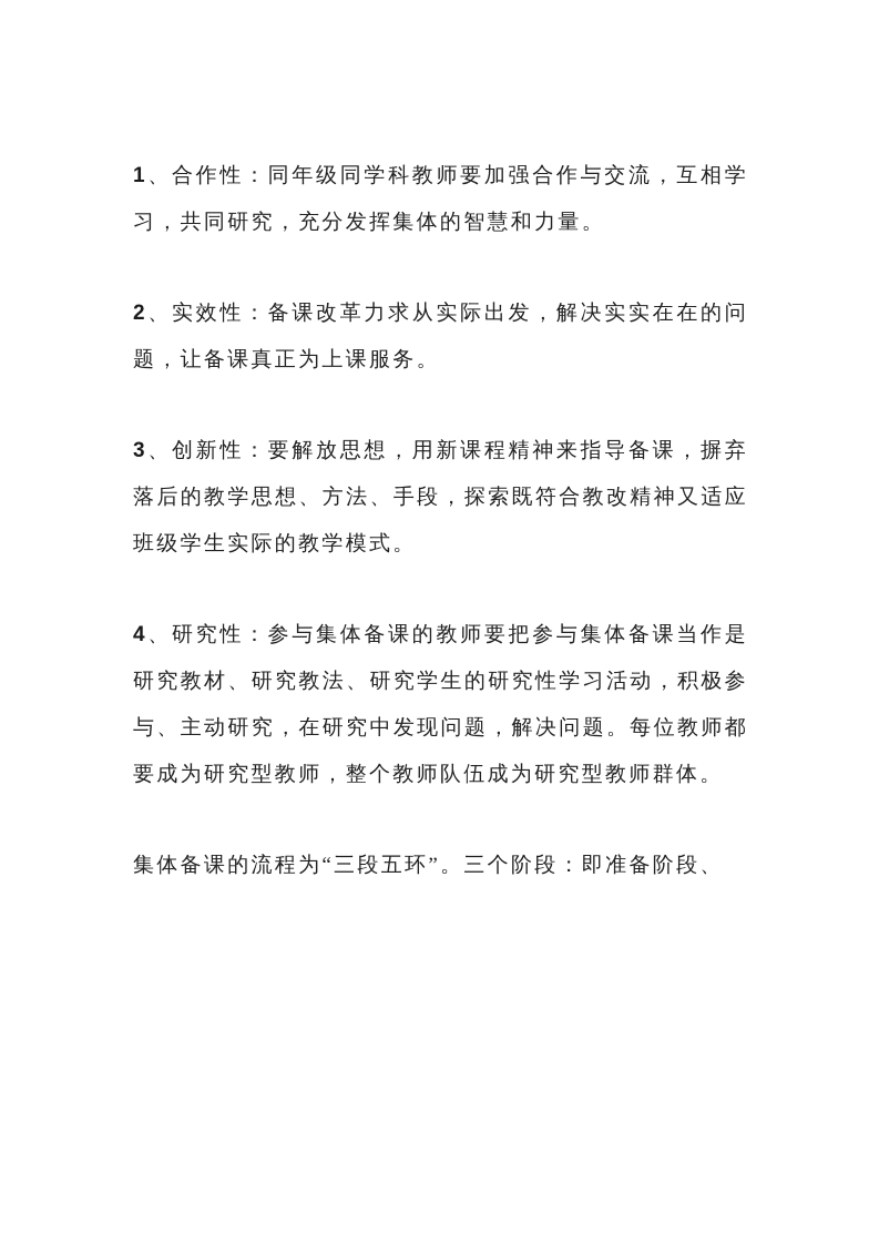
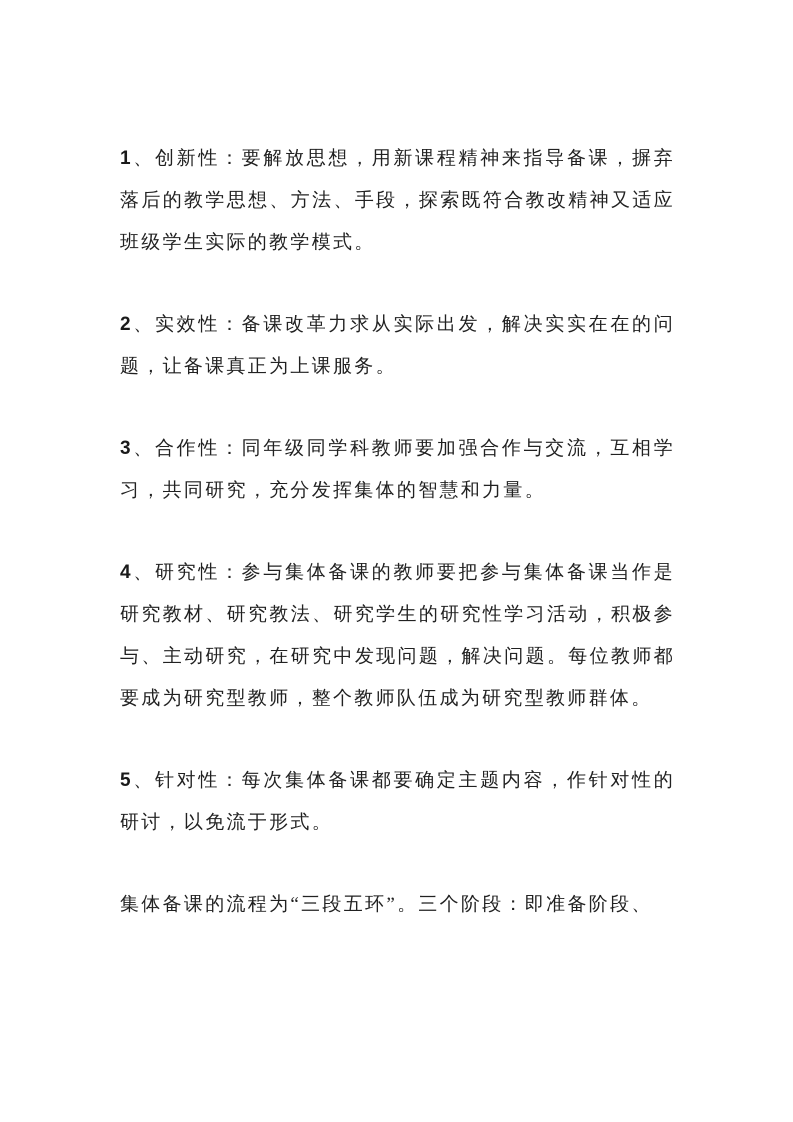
- 1、合作性：同年级同学科教师要加强合作与交流，互相学习，共同研究，充分发挥集体的智慧和力量。
+ 1、创新性：要解放思想，用新课程精神来指导备课，摒弃落后的教学思想、方法、手段，探索既符合教改精神又适应班级学生实际的教学模式。
  2、实效性：备课改革力求从实际出发，解决实实在在的问题，让备课真正为上课服务。
- 3、创新性：要解放思想，用新课程精神来指导备课，摒弃落后的教学思想、方法、手段，探索既符合教改精神又适应班级学生实际的教学模式。
+ 3、合作性：同年级同学科教师要加强合作与交流，互相学习，共同研究，充分发挥集体的智慧和力量。
  4、研究性：参与集体备课的教师要把参与集体备课当作是研究教材、研究教法、研究学生的研究性学习活动，积极参与、主动研究，在研究中发现问题，解决问题。每位教师都要成为研究型教师，整个教师队伍成为研究型教师群体。
+ 5、针对性：每次集体备课都要确定主题内容，作针对性的研讨，以免流于形式。
  集体备课的流程为“三段五环”。三个阶段：即准备阶段、
